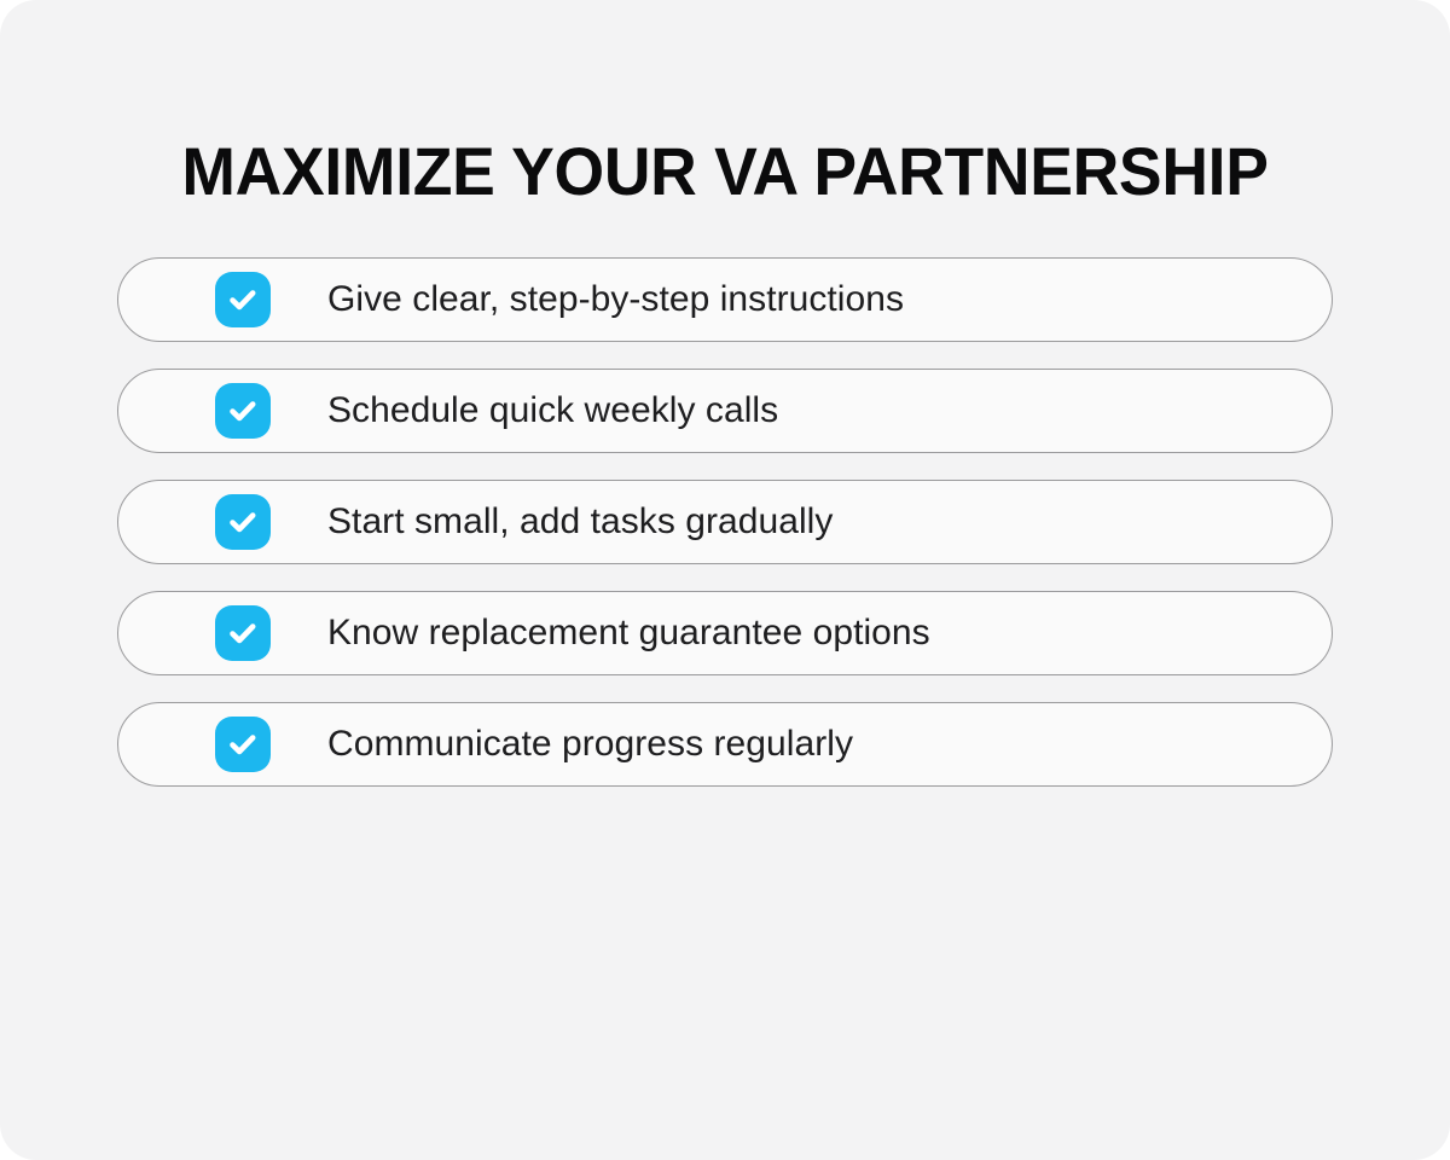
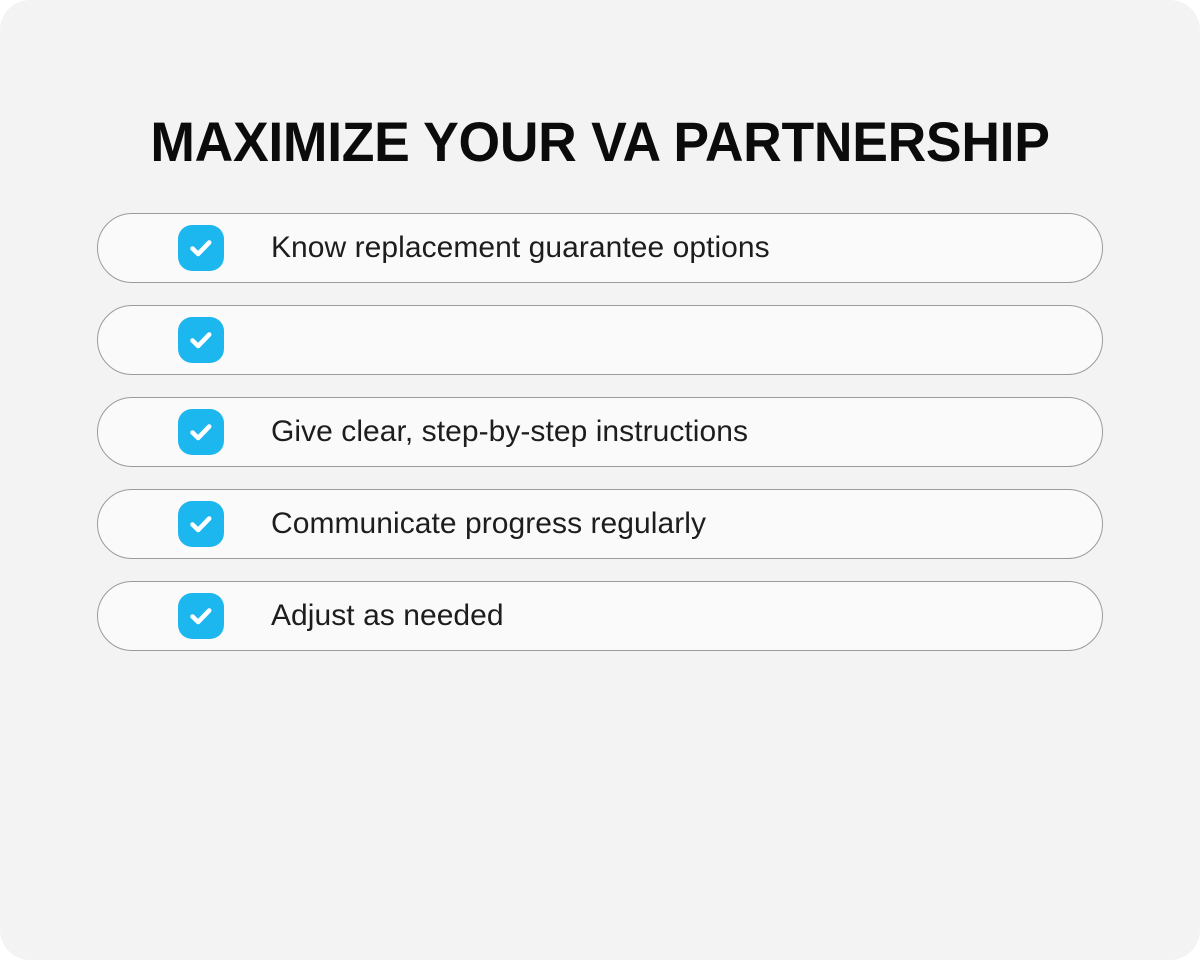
  MAXIMIZE YOUR VA PARTNERSHIP
- Give clear, step-by-step instructions
+ Know replacement guarantee options
- Schedule quick weekly calls
- Start small, add tasks gradually
- Know replacement guarantee options
+ Give clear, step-by-step instructions
  Communicate progress regularly
+ Adjust as needed
